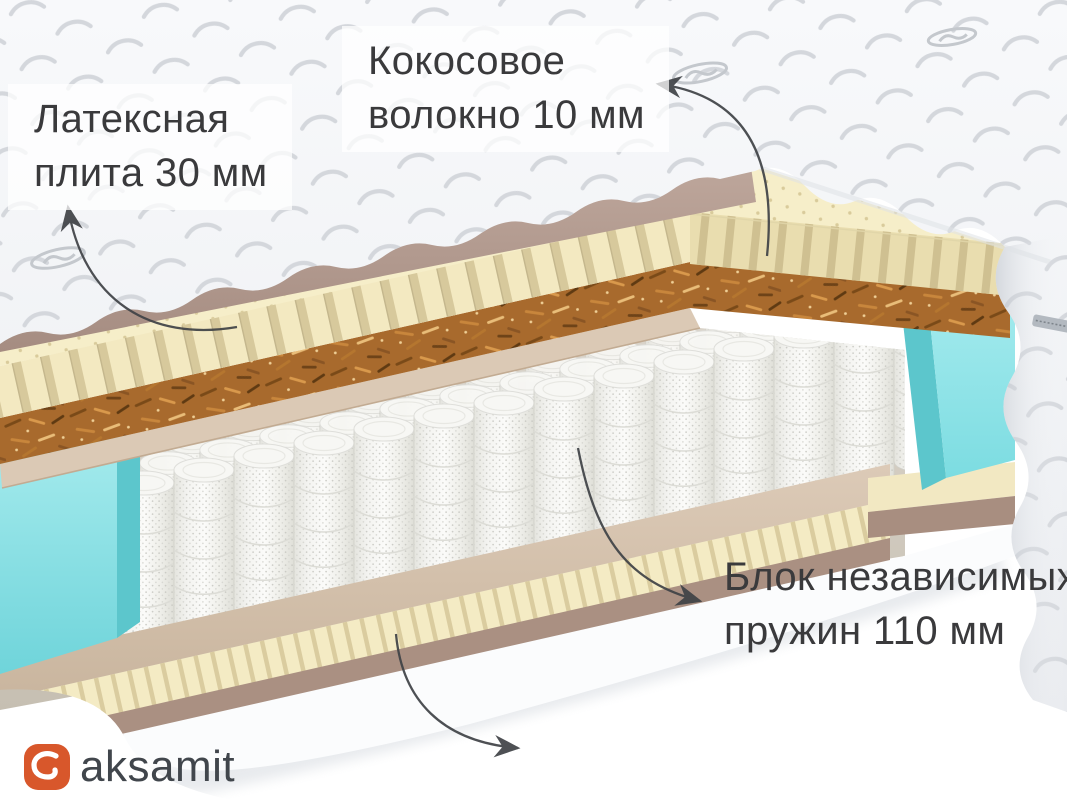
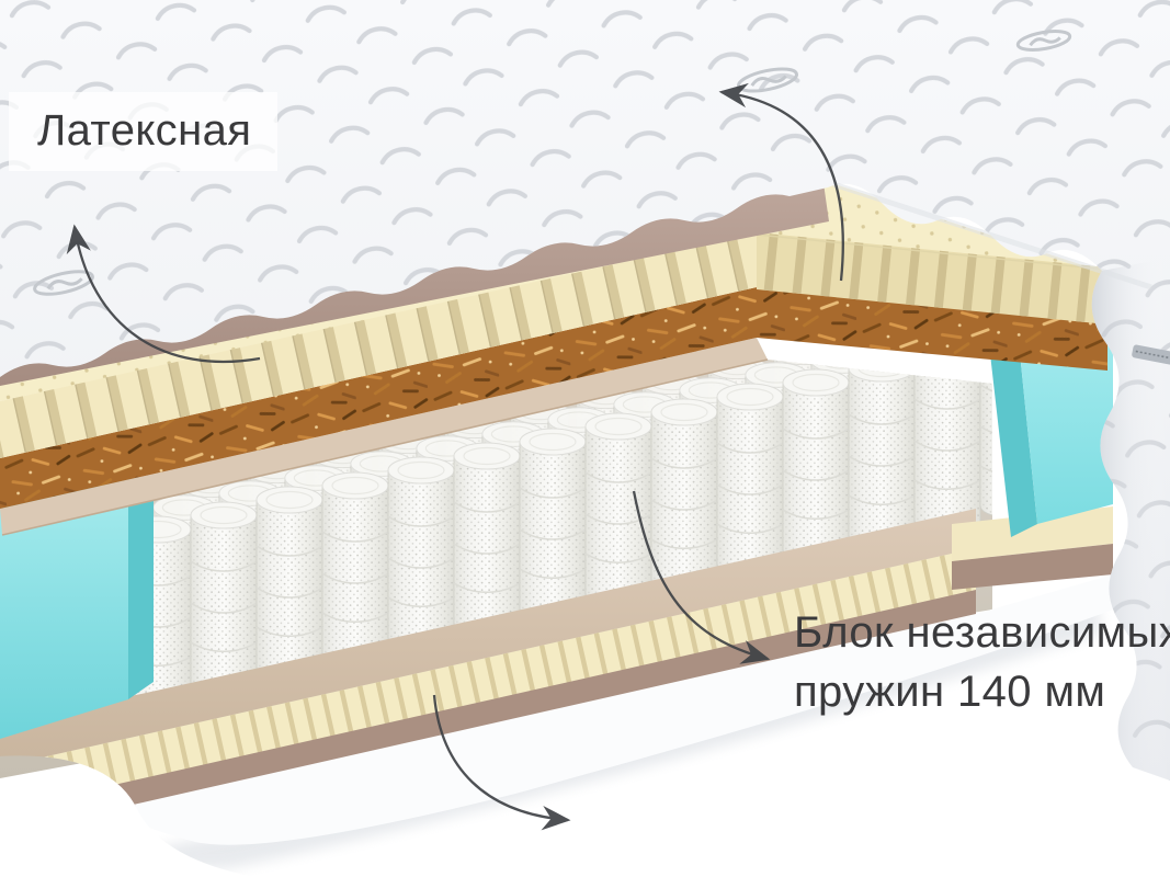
  Латексная
- плита 30 мм
- Кокосовое
- волокно 10 мм
  Блок независимы
- пружин 110 мм
+ пружин 140 мм
- aksamit
